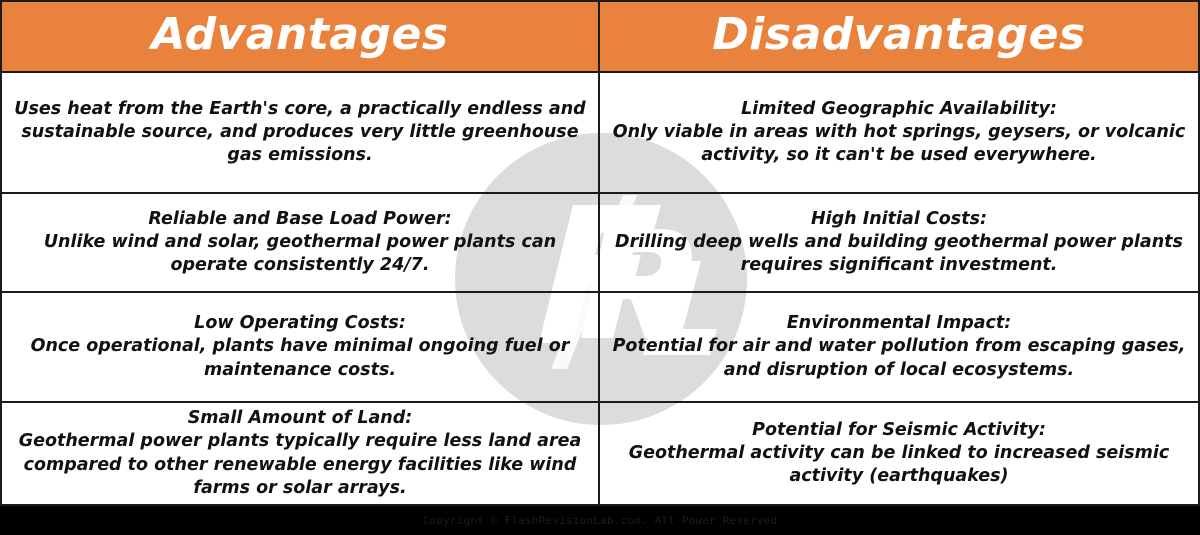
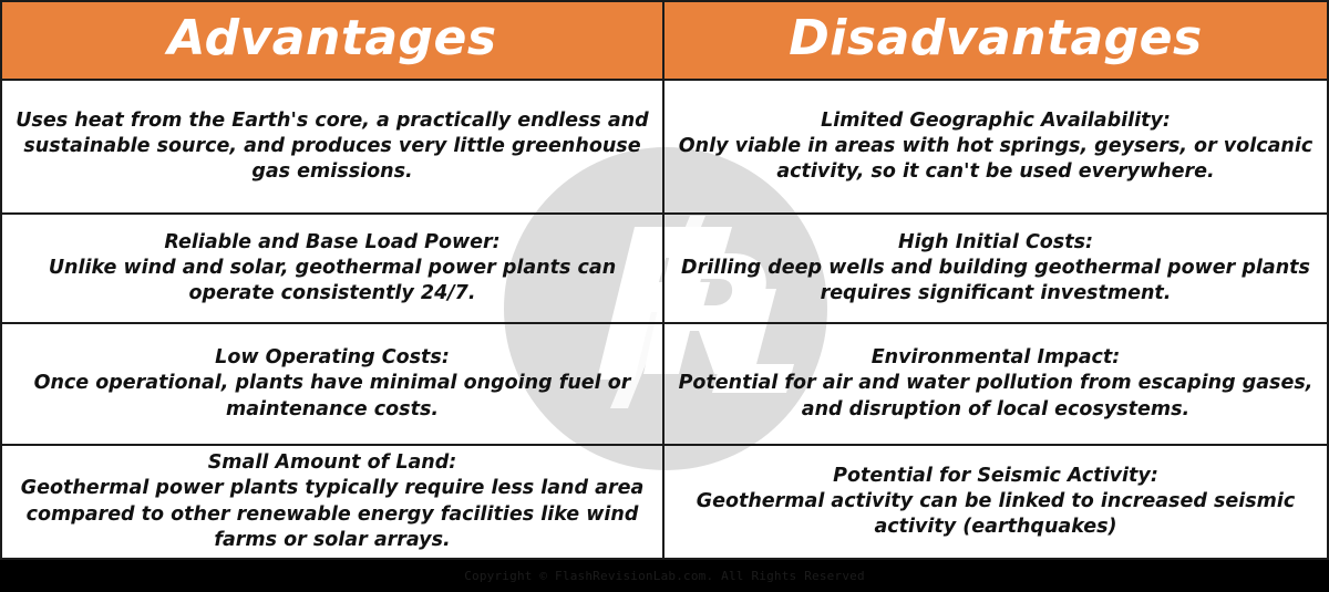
  Advantages
  Disadvantages
  Uses heat from the Earth's core, a practically endless and sustainable source, and produces very little greenhouse gas emissions.
  Limited Geographic Availability:
  Only viable in areas with hot springs, geysers, or volcanic activity, so it can't be used everywhere.
  Reliable and Base Load Power:
  Unlike wind and solar, geothermal power plants can operate consistently 24/7.
  High Initial Costs:
  Drilling deep wells and building geothermal power plants requires significant investment.
  Low Operating Costs:
  Once operational, plants have minimal ongoing fuel or maintenance costs.
  Environmental Impact:
  Potential for air and water pollution from escaping gases, and disruption of local ecosystems.
  Small Amount of Land:
  Geothermal power plants typically require less land area compared to other renewable energy facilities like wind farms or solar arrays.
  Potential for Seismic Activity:
  Geothermal activity can be linked to increased seismic activity (earthquakes)
- Copyright © FlashRevisionLab.com. All Power Reserved
+ Copyright © FlashRevisionLab.com. All Rights Reserved
